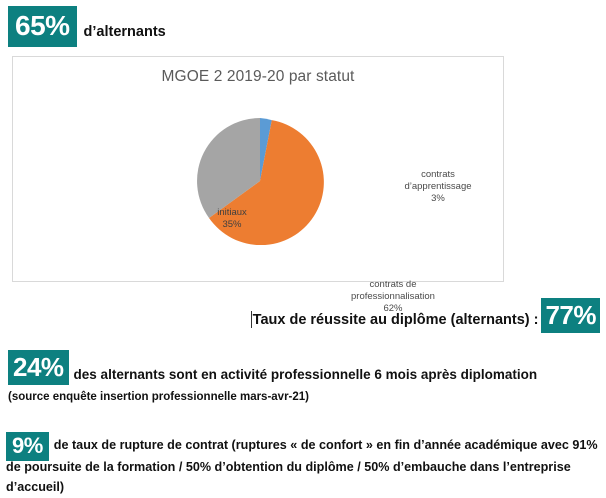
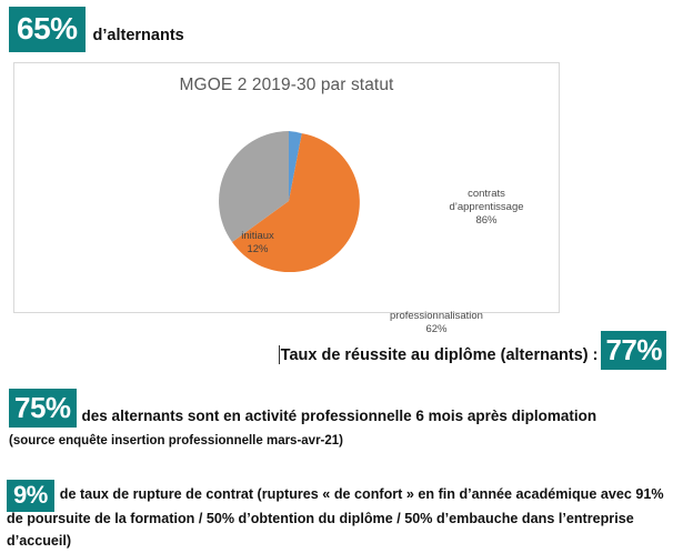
  65%
  d’alternants
- MGOE 2 2019-20 par statut
+ MGOE 2 2019-30 par statut
  contrats
  d’apprentissage
- 3%
+ 86%
- contrats de
  professionnalisation
  62%
  initiaux
- 35%
+ 12%
  Taux de réussite au diplôme (alternants) :
  77%
- 24%
+ 75%
  des alternants sont en activité professionnelle 6 mois après diplomation
  (source enquête insertion professionnelle mars-avr-21)
  9% de taux de rupture de contrat (ruptures « de confort » en fin d’année académique avec 91% de poursuite de la formation / 50% d’obtention du diplôme / 50% d’embauche dans l’entreprise d’accueil)
